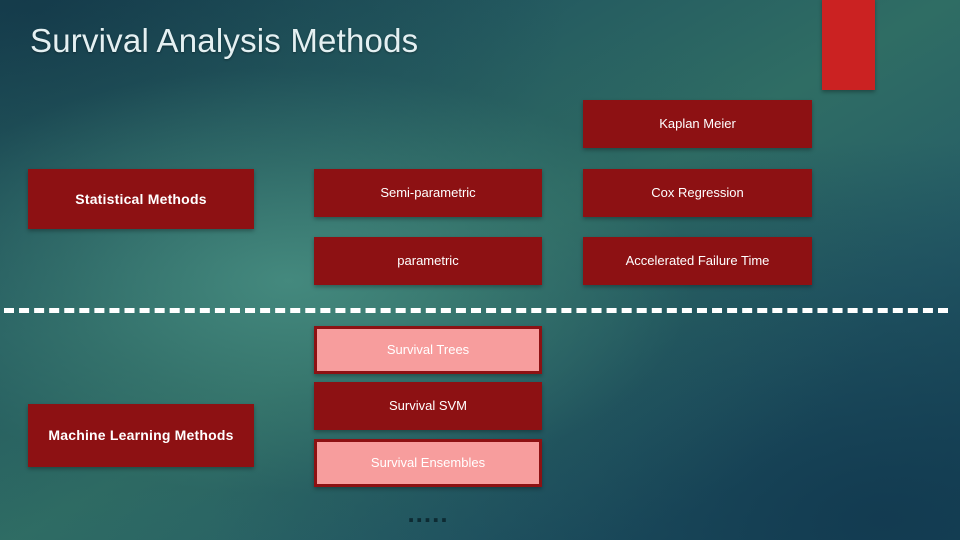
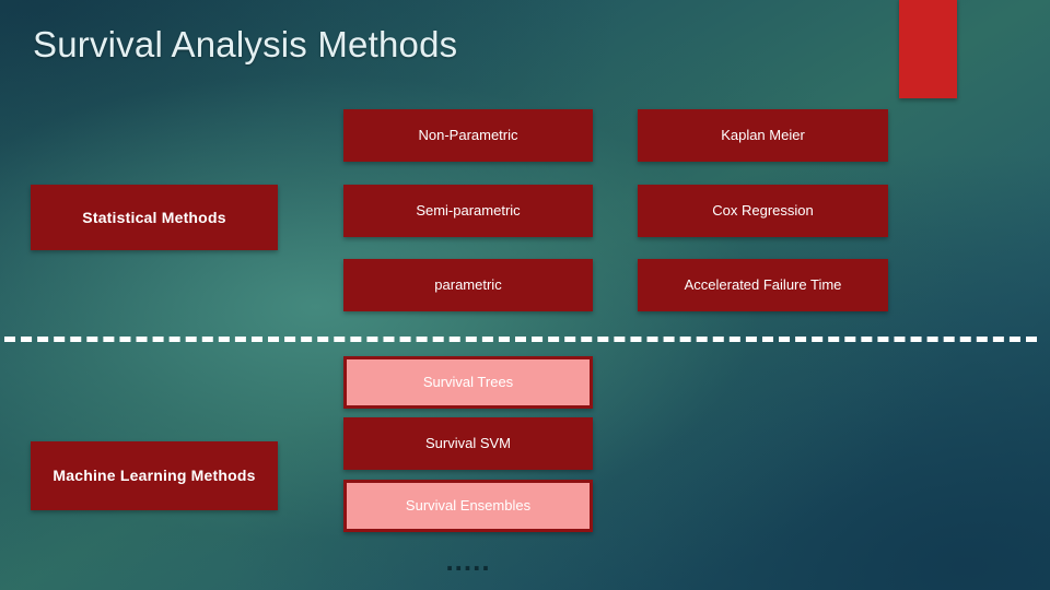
  Survival Analysis Methods
  Statistical Methods
+ Non-Parametric
  Semi-parametric
  parametric
  Kaplan Meier
  Cox Regression
  Accelerated Failure Time
  Machine Learning Methods
  Survival Trees
  Survival SVM
  Survival Ensembles
  .....
